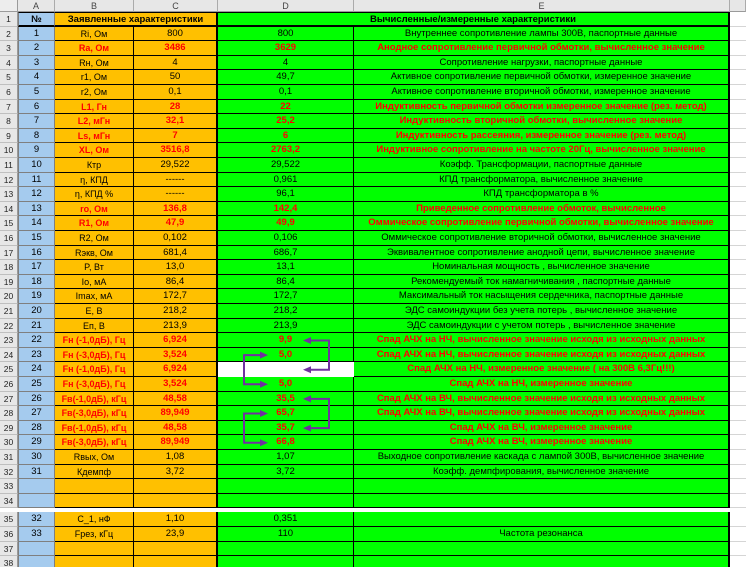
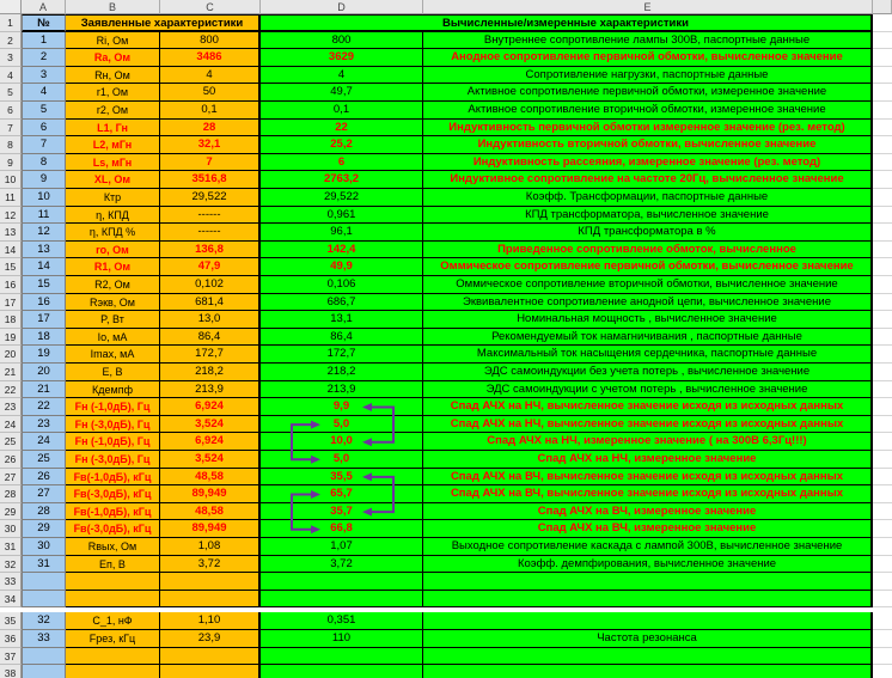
  A
  B
  C
  D
  E
  1
  №
  Заявленные характеристики
  Вычисленные/измеренные характеристики
  2
  1
  Ri, Ом
  800
  800
  Внутреннее сопротивление лампы 300В, паспортные данные
  3
  2
  Ra, Ом
  3486
  3629
  Анодное сопротивление первичной обмотки, вычисленное значение
  4
  3
  Rн, Ом
  4
  4
  Сопротивление нагрузки, паспортные данные
  5
  4
  r1, Ом
  50
  49,7
  Активное сопротивление первичной обмотки, измеренное значение
  6
  5
  r2, Ом
  0,1
  0,1
  Активное сопротивление вторичной обмотки, измеренное значение
  7
  6
  L1, Гн
  28
  22
  Индуктивность первичной обмотки измеренное значение (рез. метод)
  8
  7
  L2, мГн
  32,1
  25,2
  Индуктивность вторичной обмотки, вычисленное значение
  9
  8
  Ls, мГн
  7
  6
  Индуктивность рассеяния, измеренное значение (рез. метод)
  10
  9
  XL, Ом
  3516,8
  2763,2
  Индуктивное сопротивление на частоте 20Гц, вычисленное значение
  11
  10
  Ктр
  29,522
  29,522
  Коэфф. Трансформации, паспортные данные
  12
  11
  η, КПД
  ------
  0,961
  КПД трансформатора, вычисленное значение
  13
  12
  η, КПД %
  ------
  96,1
  КПД трансформатора в %
  14
  13
  ro, Ом
  136,8
  142,4
  Приведенное сопротивление обмоток, вычисленное
  15
  14
  R1, Ом
  47,9
  49,9
  Оммическое сопротивление первичной обмотки, вычисленное значение
  16
  15
  R2, Ом
  0,102
  0,106
  Оммическое сопротивление вторичной обмотки, вычисленное значение
  17
  16
  Rэкв, Ом
  681,4
  686,7
  Эквивалентное сопротивление анодной цепи, вычисленное значение
  18
  17
  P, Вт
  13,0
  13,1
  Номинальная мощность , вычисленное значение
  19
  18
  Io, мА
  86,4
  86,4
  Рекомендуемый ток намагничивания , паспортные данные
  20
  19
  Imax, мА
  172,7
  172,7
  Максимальный ток насыщения сердечника, паспортные данные
  21
  20
  E, В
  218,2
  218,2
  ЭДС самоиндукции без учета потерь , вычисленное значение
  22
  21
- Eп, В
+ Кдемпф
  213,9
  213,9
  ЭДС самоиндукции с учетом потерь , вычисленное значение
  23
  22
  Fн (-1,0дБ), Гц
  6,924
  9,9
  Спад АЧХ на НЧ, вычисленное значение исходя из исходных данных
  24
  23
  Fн (-3,0дБ), Гц
  3,524
  5,0
  Спад АЧХ на НЧ, вычисленное значение исходя из исходных данных
  25
  24
  Fн (-1,0дБ), Гц
  6,924
+ 10,0
  Спад АЧХ на НЧ, измеренное значение ( на 300В 6,3Гц!!!)
  26
  25
  Fн (-3,0дБ), Гц
  3,524
  5,0
  Спад АЧХ на НЧ, измеренное значение
  27
  26
  Fв(-1,0дБ), кГц
  48,58
  35,5
  Спад АЧХ на ВЧ, вычисленное значение исходя из исходных данных
  28
  27
  Fв(-3,0дБ), кГц
  89,949
  65,7
  Спад АЧХ на ВЧ, вычисленное значение исходя из исходных данных
  29
  28
  Fв(-1,0дБ), кГц
  48,58
  35,7
  Спад АЧХ на ВЧ, измеренное значение
  30
  29
  Fв(-3,0дБ), кГц
  89,949
  66,8
  Спад АЧХ на ВЧ, измеренное значение
  31
  30
  Rвых, Ом
  1,08
  1,07
  Выходное сопротивление каскада с лампой 300В, вычисленное значение
  32
  31
- Кдемпф
+ Eп, В
  3,72
  3,72
  Коэфф. демпфирования, вычисленное значение
  33
  34
  35
  32
  C_1, нФ
  1,10
  0,351
  36
  33
  Fрез, кГц
  23,9
  110
  Частота резонанса
  37
  38
